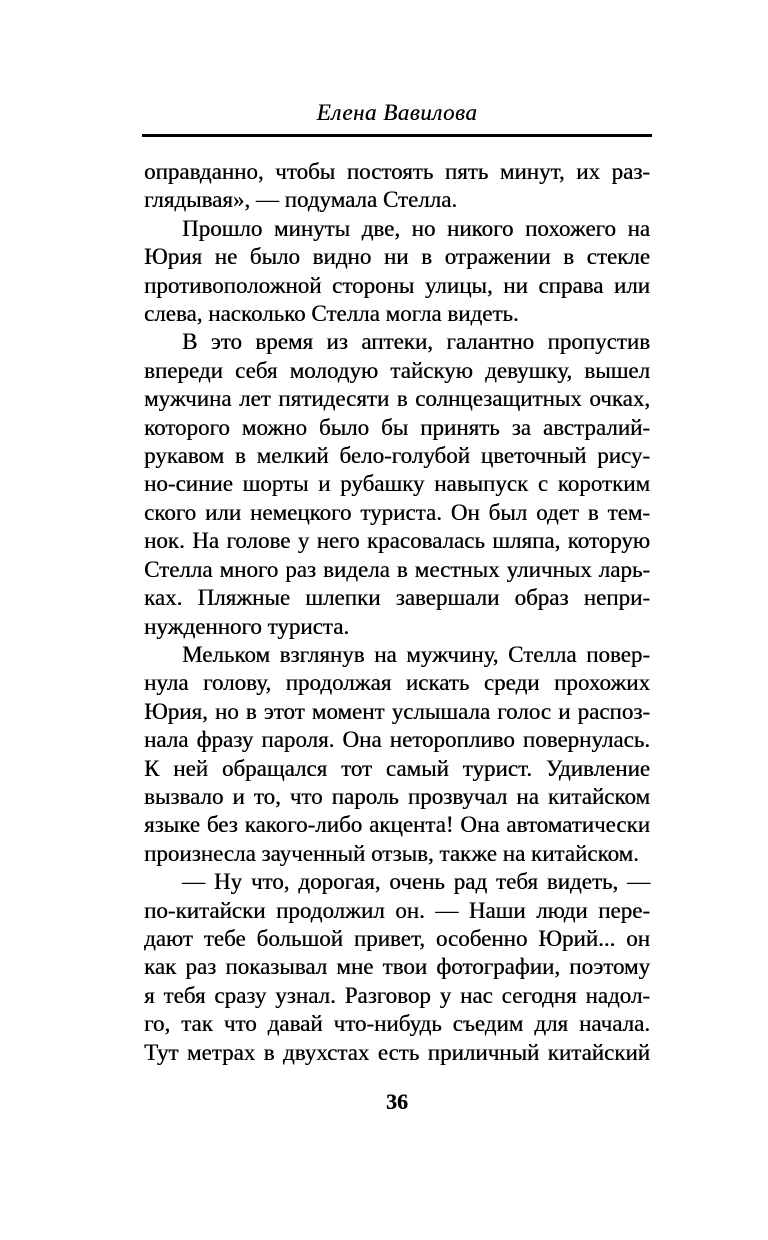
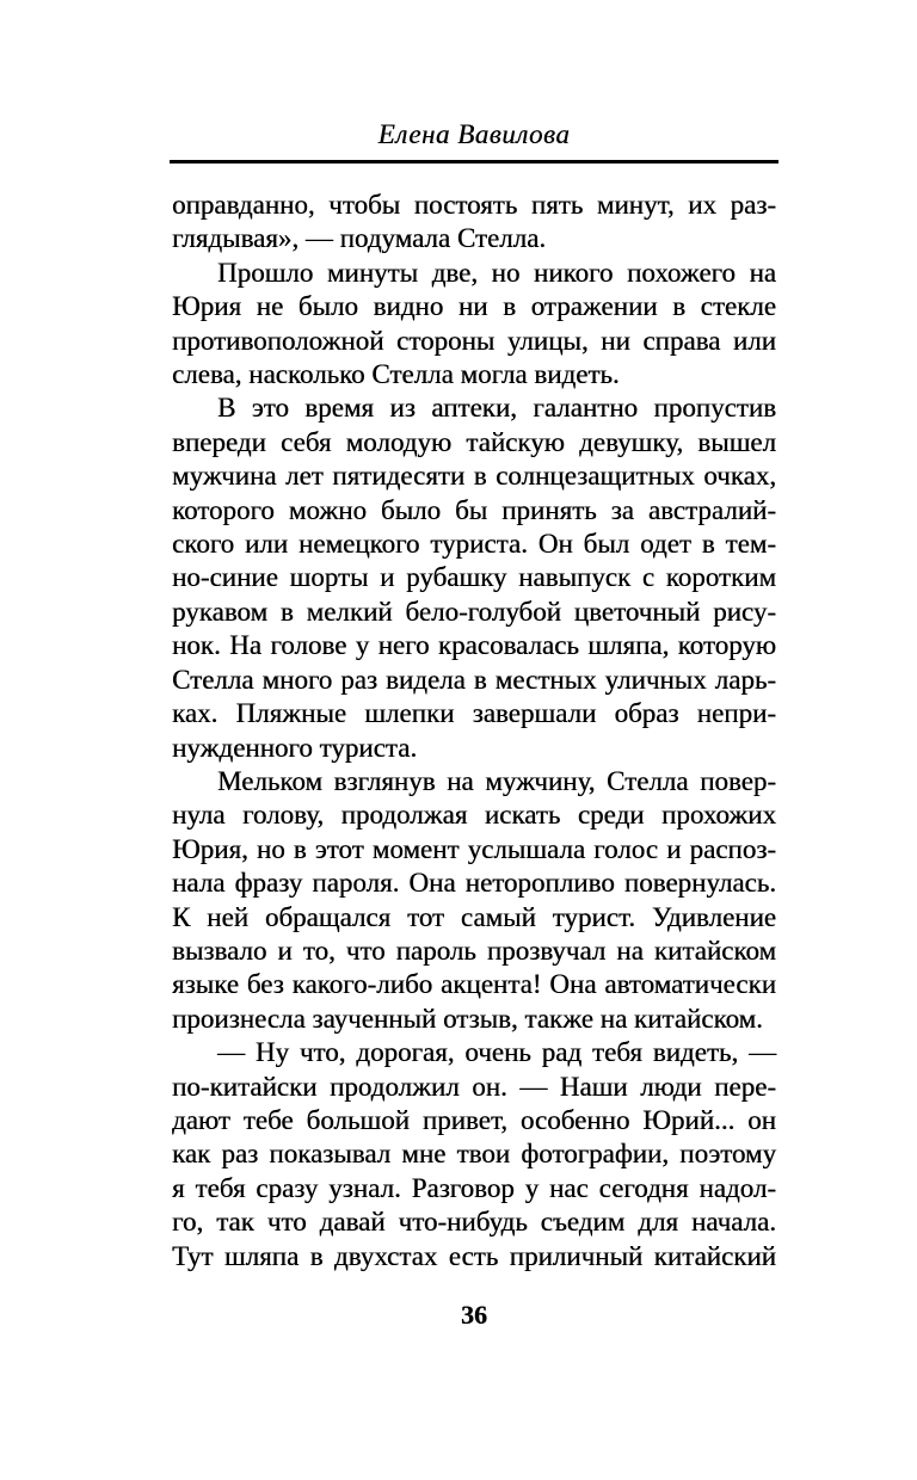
  Елена Вавилова
  оправданно, чтобы постоять пять минут, их раз-
  глядывая», — подумала Стелла.
  Прошло минуты две, но никого похожего на
  Юрия не было видно ни в отражении в стекле
  противоположной стороны улицы, ни справа или
  слева, насколько Стелла могла видеть.
  В это время из аптеки, галантно пропустив
  впереди себя молодую тайскую девушку, вышел
  мужчина лет пятидесяти в солнцезащитных очках,
  которого можно было бы принять за австралий-
- рукавом в мелкий бело-голубой цветочный рису-
+ ского или немецкого туриста. Он был одет в тем-
  но-синие шорты и рубашку навыпуск с коротким
- ского или немецкого туриста. Он был одет в тем-
+ рукавом в мелкий бело-голубой цветочный рису-
  нок. На голове у него красовалась шляпа, которую
  Стелла много раз видела в местных уличных ларь-
  ках. Пляжные шлепки завершали образ непри-
  нужденного туриста.
  Мельком взглянув на мужчину, Стелла повер-
  нула голову, продолжая искать среди прохожих
  Юрия, но в этот момент услышала голос и распоз-
  нала фразу пароля. Она неторопливо повернулась.
  К ней обращался тот самый турист. Удивление
  вызвало и то, что пароль прозвучал на китайском
  языке без какого-либо акцента! Она автоматически
  произнесла заученный отзыв, также на китайском.
  — Ну что, дорогая, очень рад тебя видеть, —
  по-китайски продолжил он. — Наши люди пере-
  дают тебе большой привет, особенно Юрий... он
  как раз показывал мне твои фотографии, поэтому
  я тебя сразу узнал. Разговор у нас сегодня надол-
  го, так что давай что-нибудь съедим для начала.
- Тут метрах в двухстах есть приличный китайский
+ Тут шляпа в двухстах есть приличный китайский
  36
